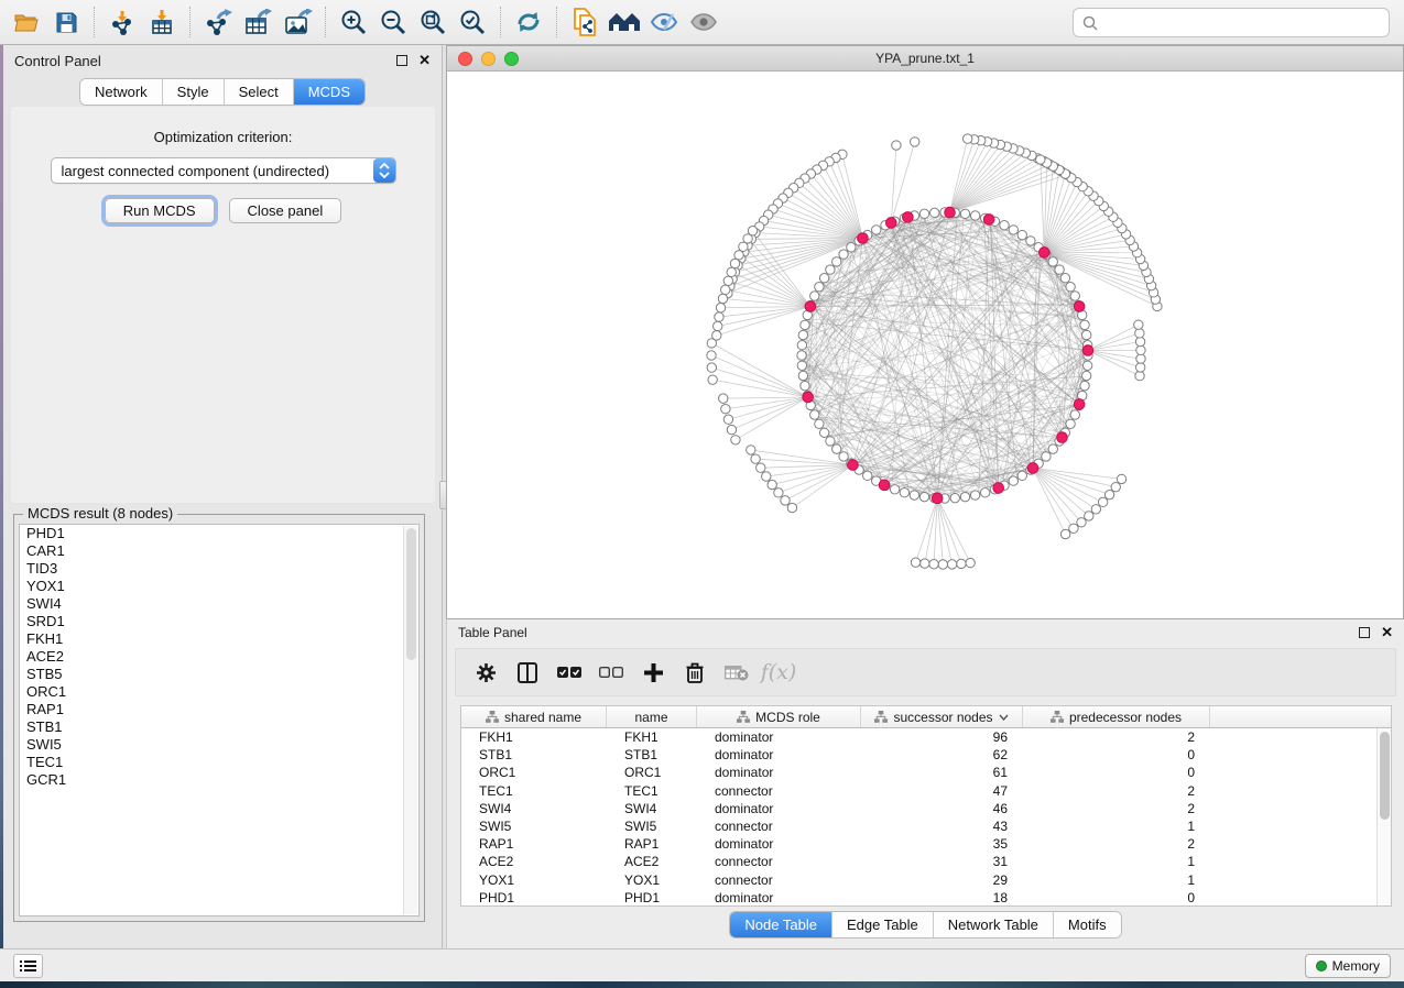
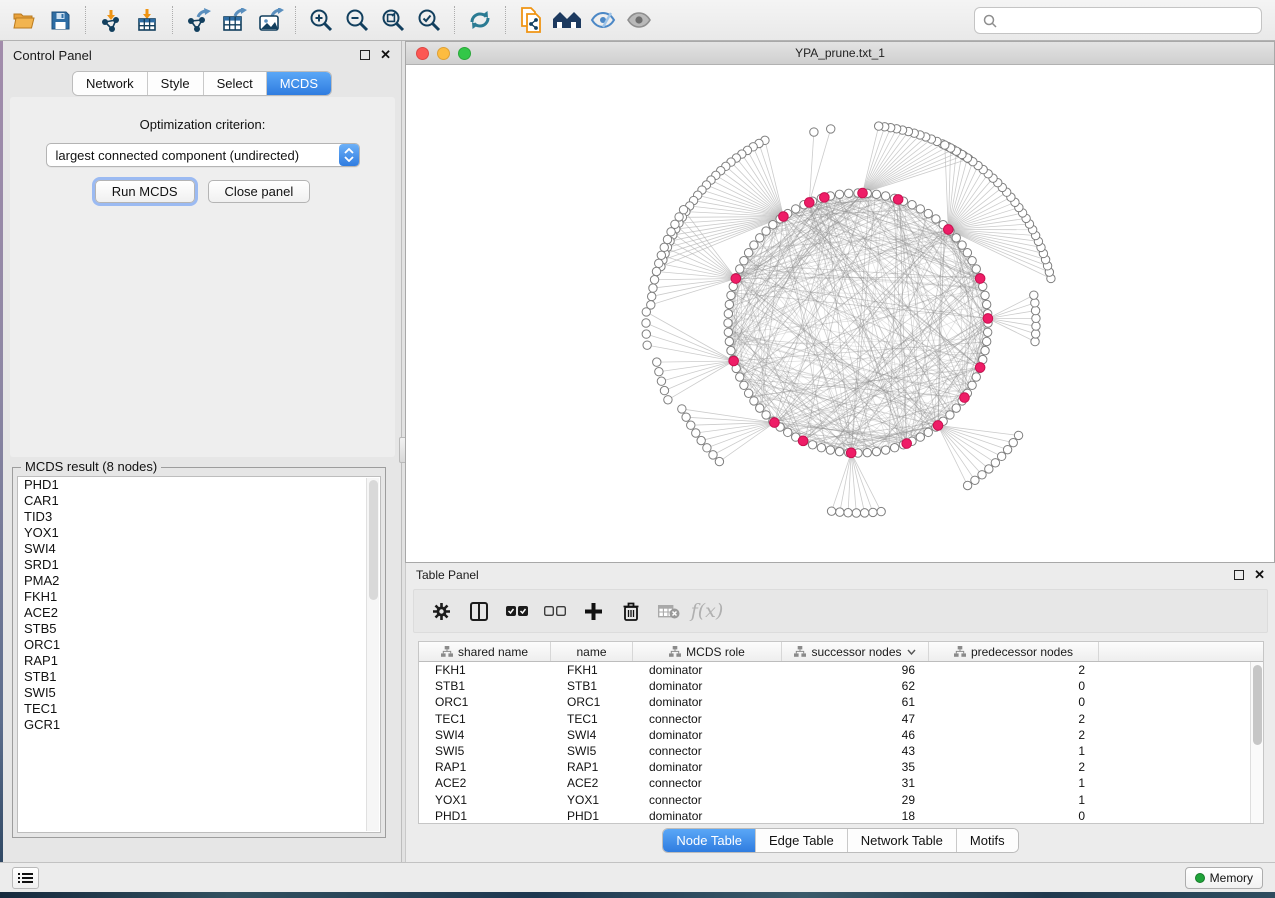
  Control Panel
  ✕
  Network
  Style
  Select
  MCDS
  Optimization criterion:
  largest connected component (undirected)
  Run MCDS
  Close panel
  MCDS result (8 nodes)
  PHD1
  CAR1
  TID3
  YOX1
  SWI4
  SRD1
+ PMA2
  FKH1
  ACE2
  STB5
  ORC1
  RAP1
  STB1
  SWI5
  TEC1
  GCR1
  YPA_prune.txt_1
  Table Panel
  ✕
  f(x)
  shared name
  name
  MCDS role
  successor nodes
  predecessor nodes
  FKH1
  FKH1
  dominator
  96
  2
  STB1
  STB1
  dominator
  62
  0
  ORC1
  ORC1
  dominator
  61
  0
  TEC1
  TEC1
  connector
  47
  2
  SWI4
  SWI4
  dominator
  46
  2
  SWI5
  SWI5
  connector
  43
  1
  RAP1
  RAP1
  dominator
  35
  2
  ACE2
  ACE2
  connector
  31
  1
  YOX1
  YOX1
  connector
  29
  1
  PHD1
  PHD1
  dominator
  18
  0
  Node Table
  Edge Table
  Network Table
  Motifs
  Memory
